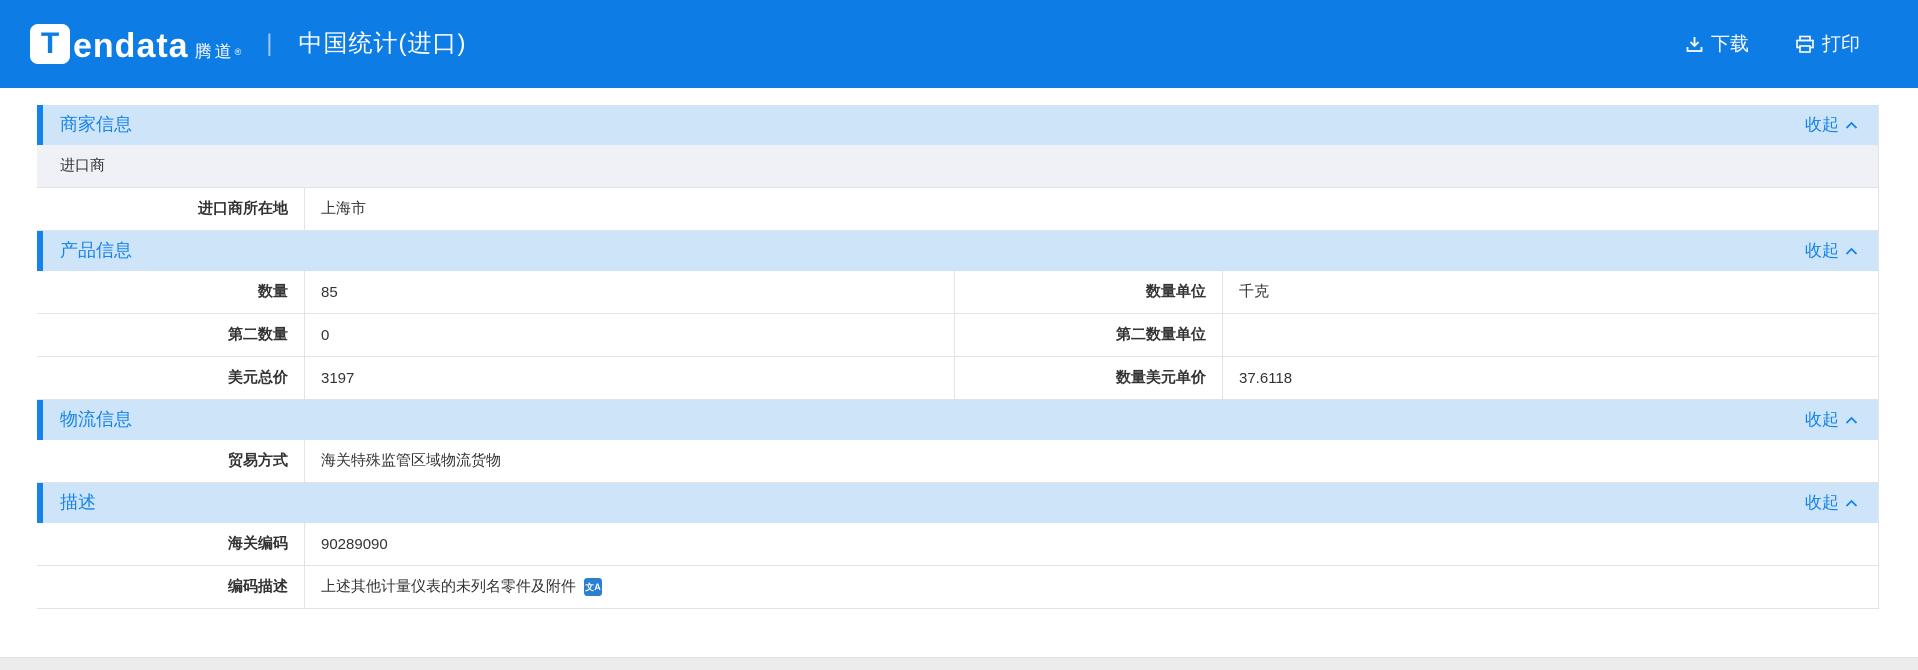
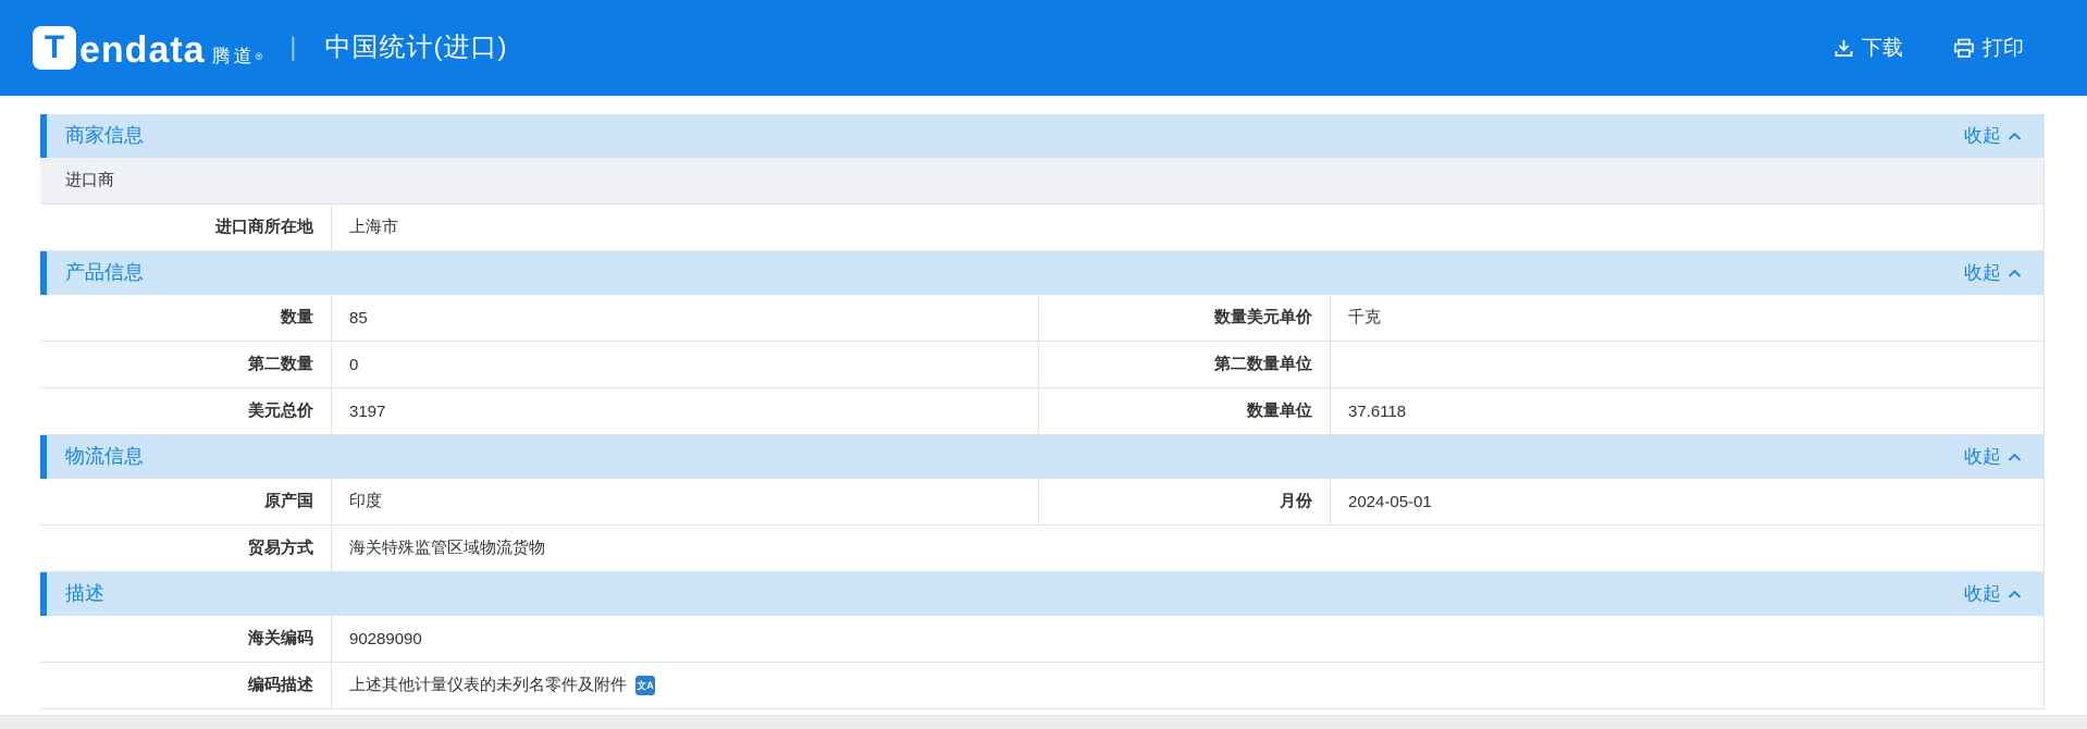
  T
  endata
  腾道®
  |
  中国统计(进口)
  下载
  打印
  商家信息
  收起
  进口商
  进口商所在地
  上海市
  产品信息
  收起
  数量
  85
- 数量单位
+ 数量美元单价
  千克
  第二数量
  0
  第二数量单位
  美元总价
  3197
- 数量美元单价
+ 数量单位
  37.6118
  物流信息
  收起
+ 原产国
+ 印度
+ 月份
+ 2024-05-01
  贸易方式
  海关特殊监管区域物流货物
  描述
  收起
  海关编码
  90289090
  编码描述
  上述其他计量仪表的未列名零件及附件
  文A
